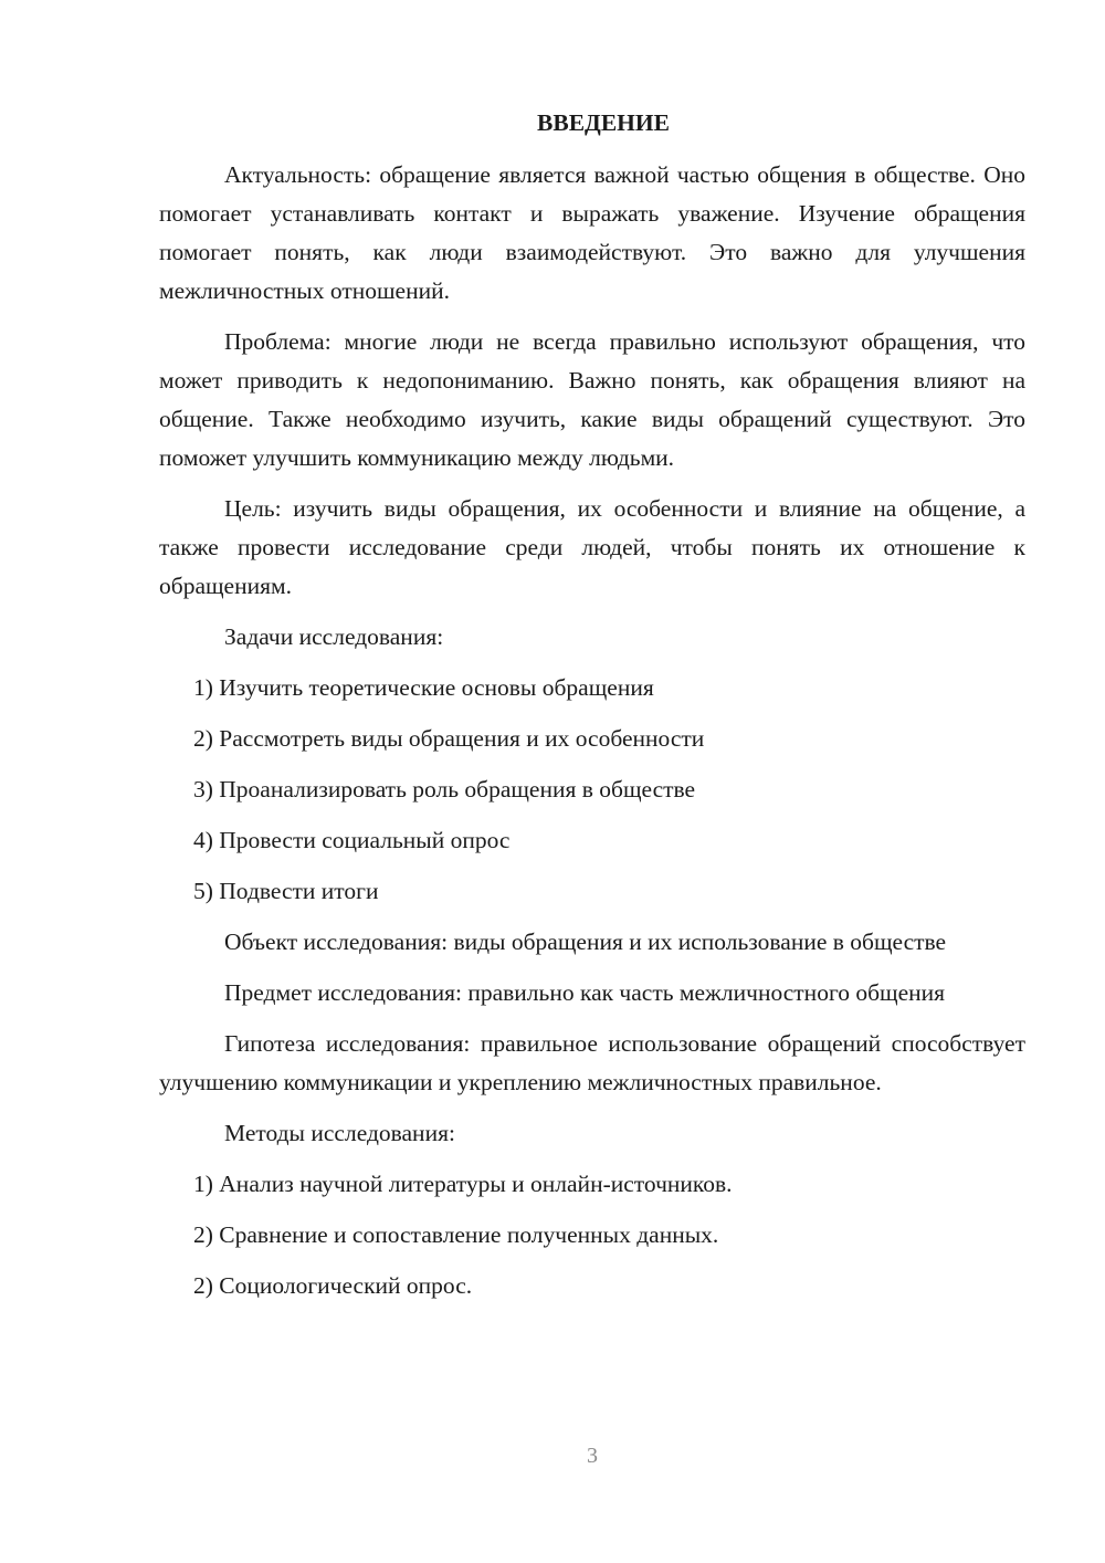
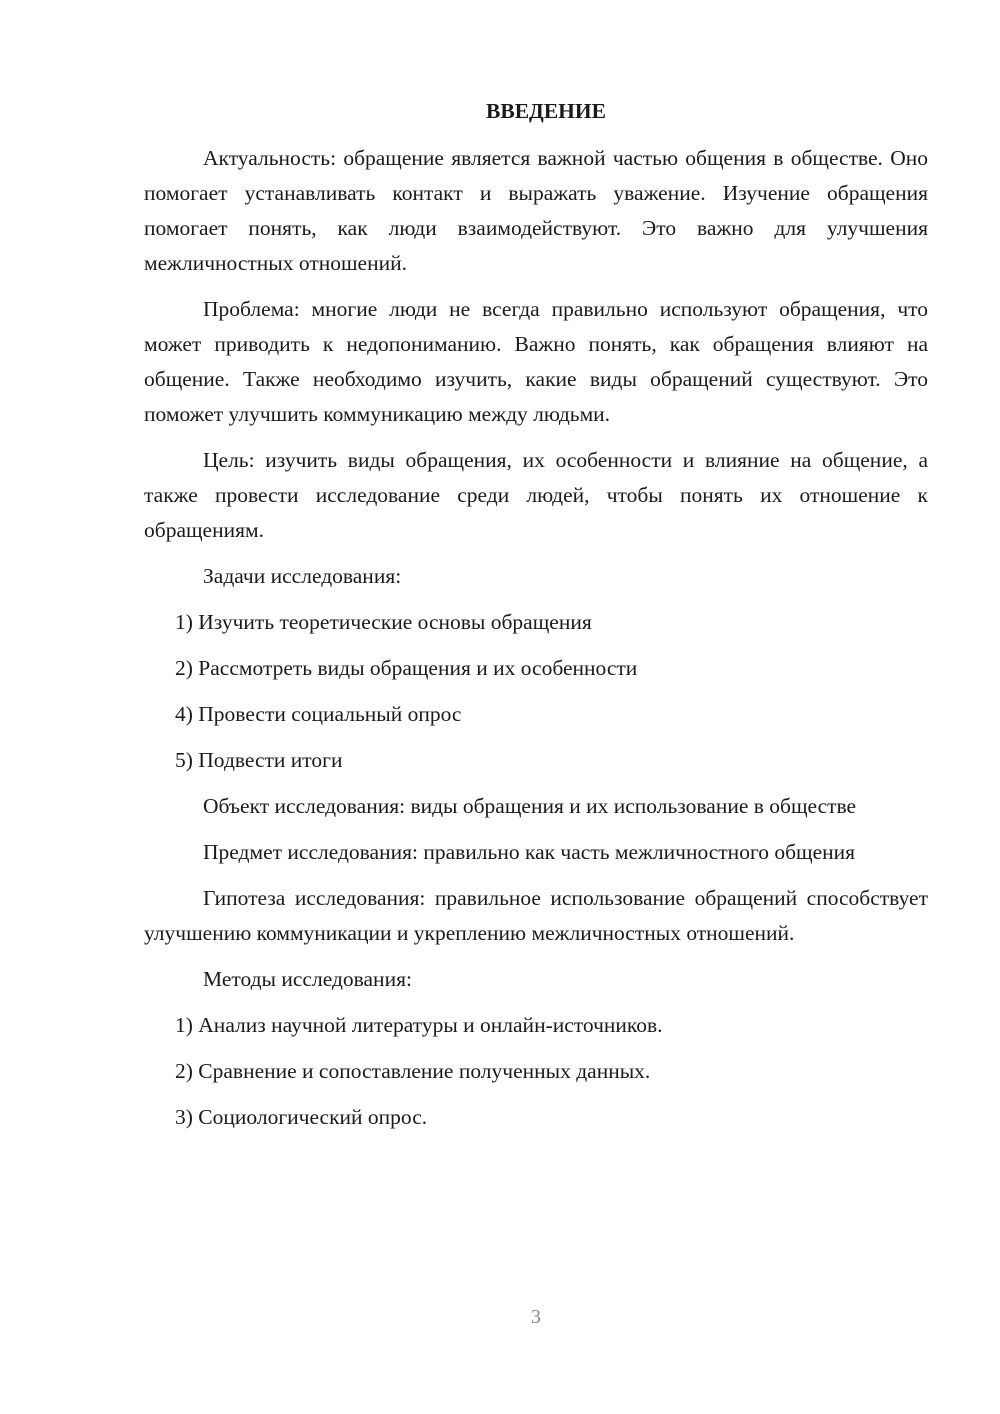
  ВВЕДЕНИЕ
  Актуальность: обращение является важной частью общения в обществе. Оно помогает устанавливать контакт и выражать уважение. Изучение обращения помогает понять, как люди взаимодействуют. Это важно для улучшения межличностных отношений.
  Проблема: многие люди не всегда правильно используют обращения, что может приводить к недопониманию. Важно понять, как обращения влияют на общение. Также необходимо изучить, какие виды обращений существуют. Это поможет улучшить коммуникацию между людьми.
  Цель: изучить виды обращения, их особенности и влияние на общение, а также провести исследование среди людей, чтобы понять их отношение к обращениям.
  Задачи исследования:
  1) Изучить теоретические основы обращения
  2) Рассмотреть виды обращения и их особенности
- 3) Проанализировать роль обращения в обществе
  4) Провести социальный опрос
  5) Подвести итоги
  Объект исследования: виды обращения и их использование в обществе
  Предмет исследования: правильно как часть межличностного общения
- Гипотеза исследования: правильное использование обращений способствует улучшению коммуникации и укреплению межличностных правильное.
+ Гипотеза исследования: правильное использование обращений способствует улучшению коммуникации и укреплению межличностных отношений.
  Методы исследования:
  1) Анализ научной литературы и онлайн-источников.
  2) Сравнение и сопоставление полученных данных.
- 2) Социологический опрос.
+ 3) Социологический опрос.
  3
